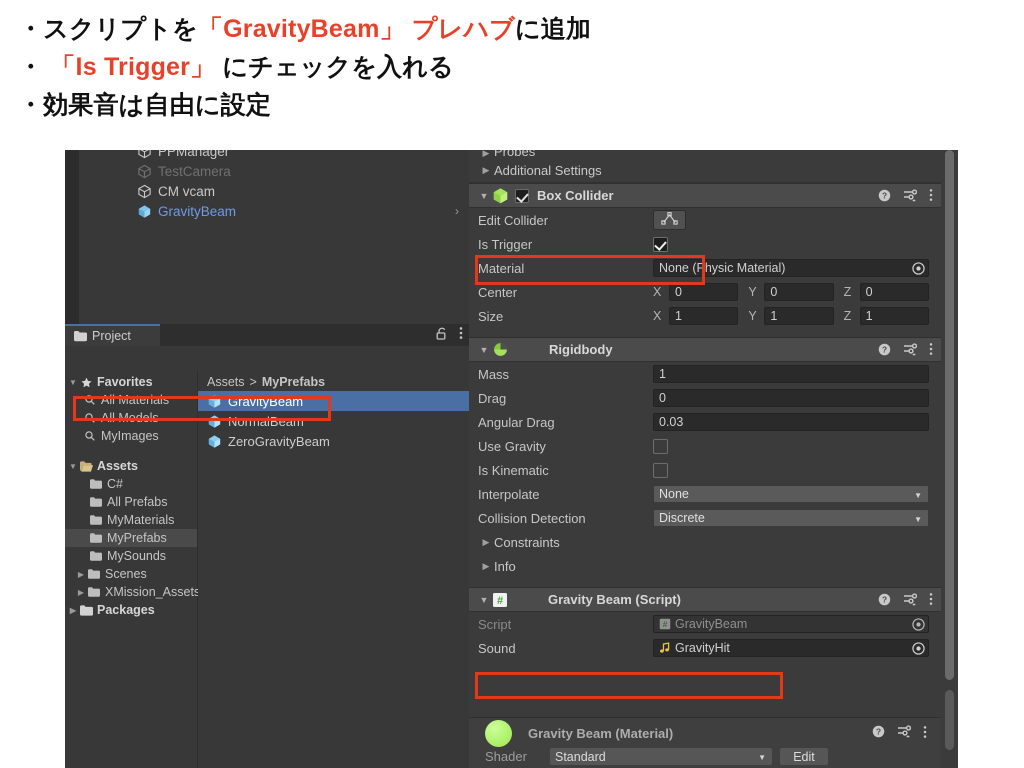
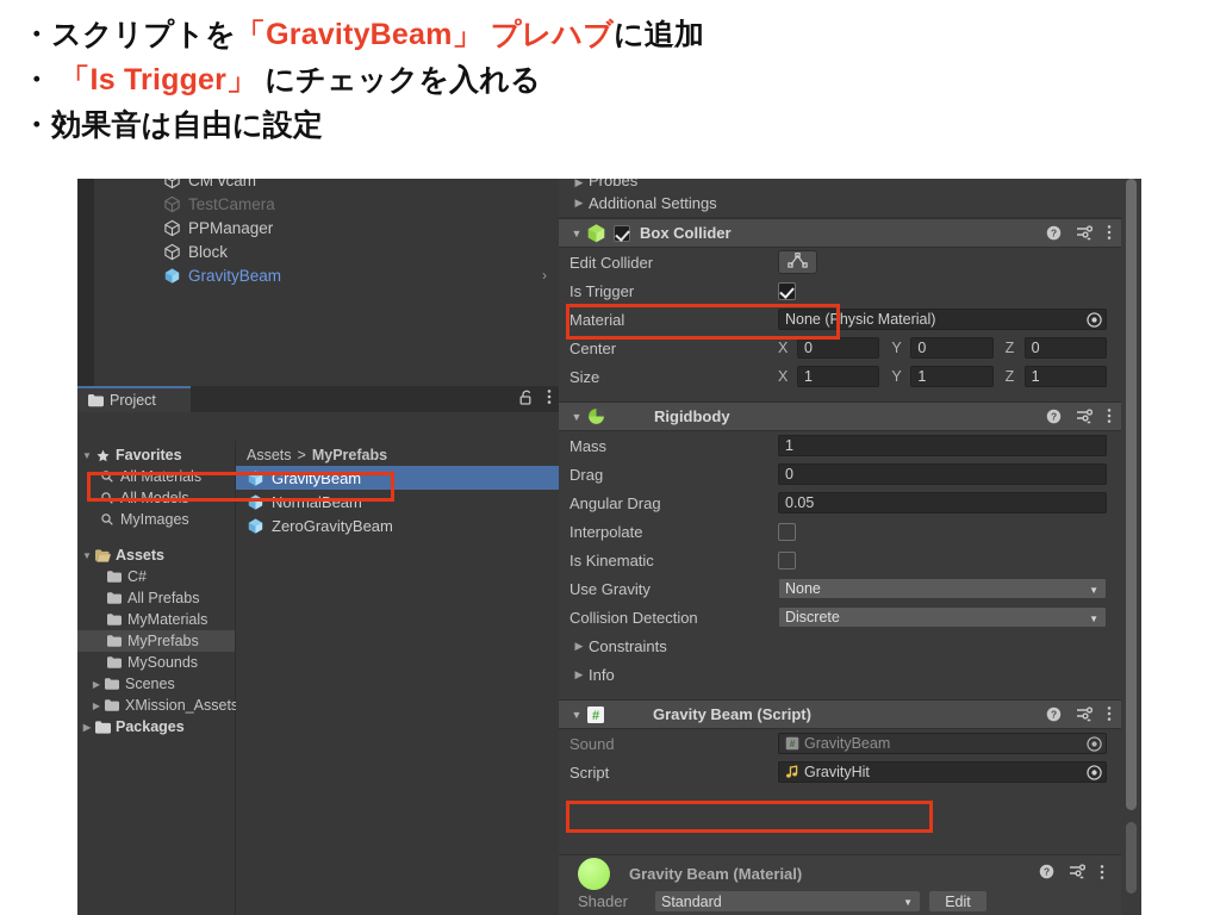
  ・スクリプトを「GravityBeam」 プレハブに追加
  ・ 「Is Trigger」 にチェックを入れる
  ・効果音は自由に設定
- PPManager
+ CM vcam
  TestCamera
- CM vcam
+ PPManager
+ Block
  GravityBeam
  ›
  Project
  ▼
  Favorites
  All Materials
  All Models
  MyImages
  ▼
  Assets
  C#
  All Prefabs
  MyMaterials
  MyPrefabs
  MySounds
  ▶
  Scenes
  ▶
  XMission_Asset
  ▶
  Packages
  Assets
  >
  MyPrefabs
  GravityBeam
  NormalBeam
  ZeroGravityBeam
  ▶
  Probes
  ▶
  Additional Settings
  ▼
  Box Collider
  ?
  Edit Collider
  Is Trigger
  Material
  None (Physic Material)
  Center
  X
  0
  Y
  0
  Z
  0
  Size
  X
  1
  Y
  1
  Z
  1
  ▼
  Rigidbody
  ?
  Mass
  1
  Drag
  0
  Angular Drag
- 0.03
+ 0.05
- Use Gravity
+ Interpolate
  Is Kinematic
- Interpolate
+ Use Gravity
  None
  ▼
  Collision Detection
  Discrete
  ▼
  ▶
  Constraints
  ▶
  Info
  ▼
  #
  Gravity Beam (Script)
  ?
- Script
+ Sound
  #
  GravityBeam
- Sound
+ Script
  GravityHit
  Gravity Beam (Material)
  ?
  Shader
  Standard
  ▼
  Edit
